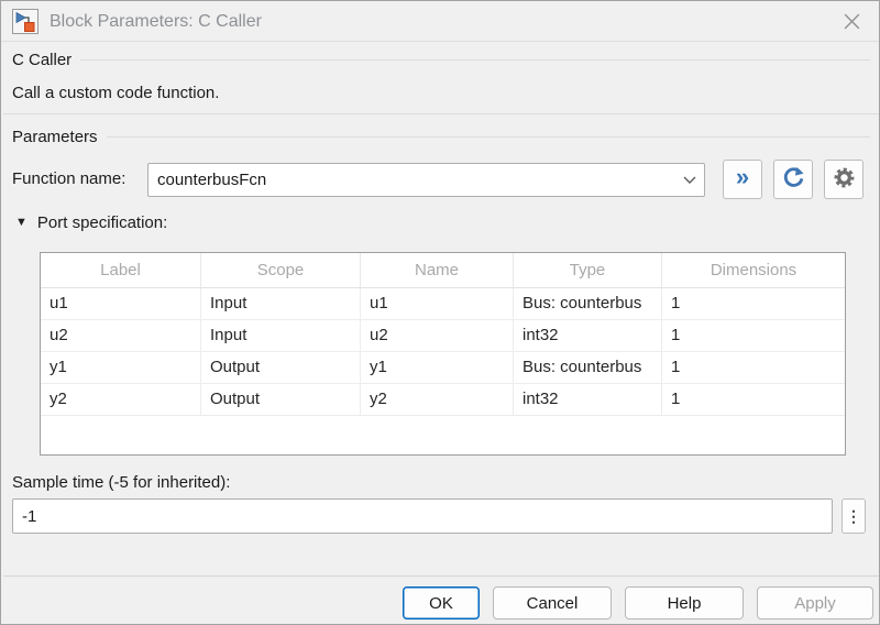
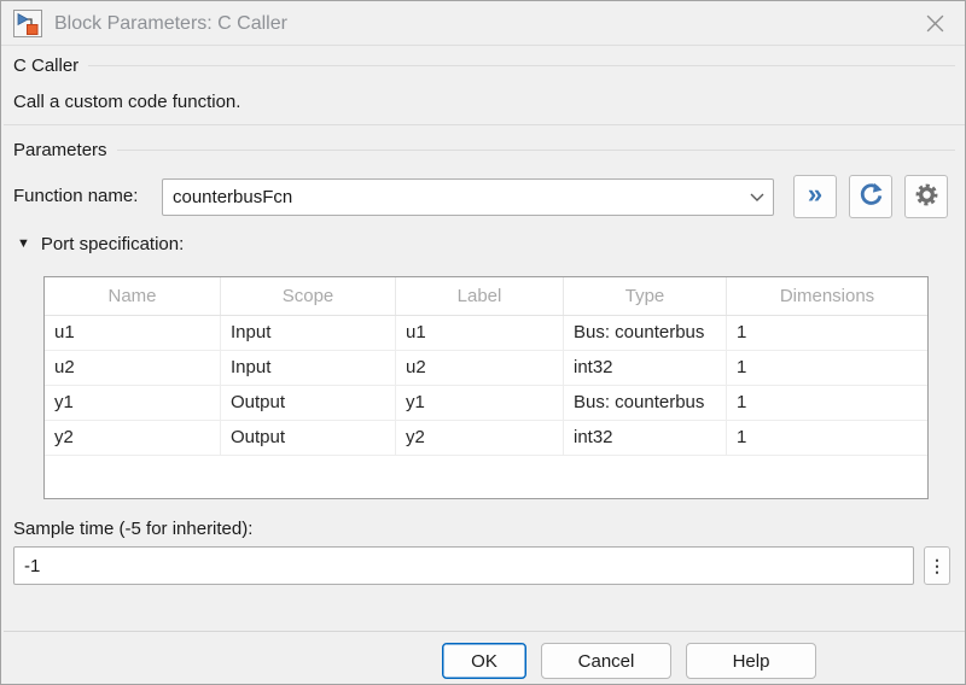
  Block Parameters: C Caller
  C Caller
  Call a custom code function.
  Parameters
  Function name:
  counterbusFcn
  »
  ▼
  Port specification:
- Label
+ Name
  Scope
- Name
+ Label
  Type
  Dimensions
  u1
  Input
  u1
  Bus: counterbus
  1
  u2
  Input
  u2
  int32
  1
  y1
  Output
  y1
  Bus: counterbus
  1
  y2
  Output
  y2
  int32
  1
  Sample time (-5 for inherited):
  -1
  ⋮
  OK
  Cancel
  Help
- Apply
